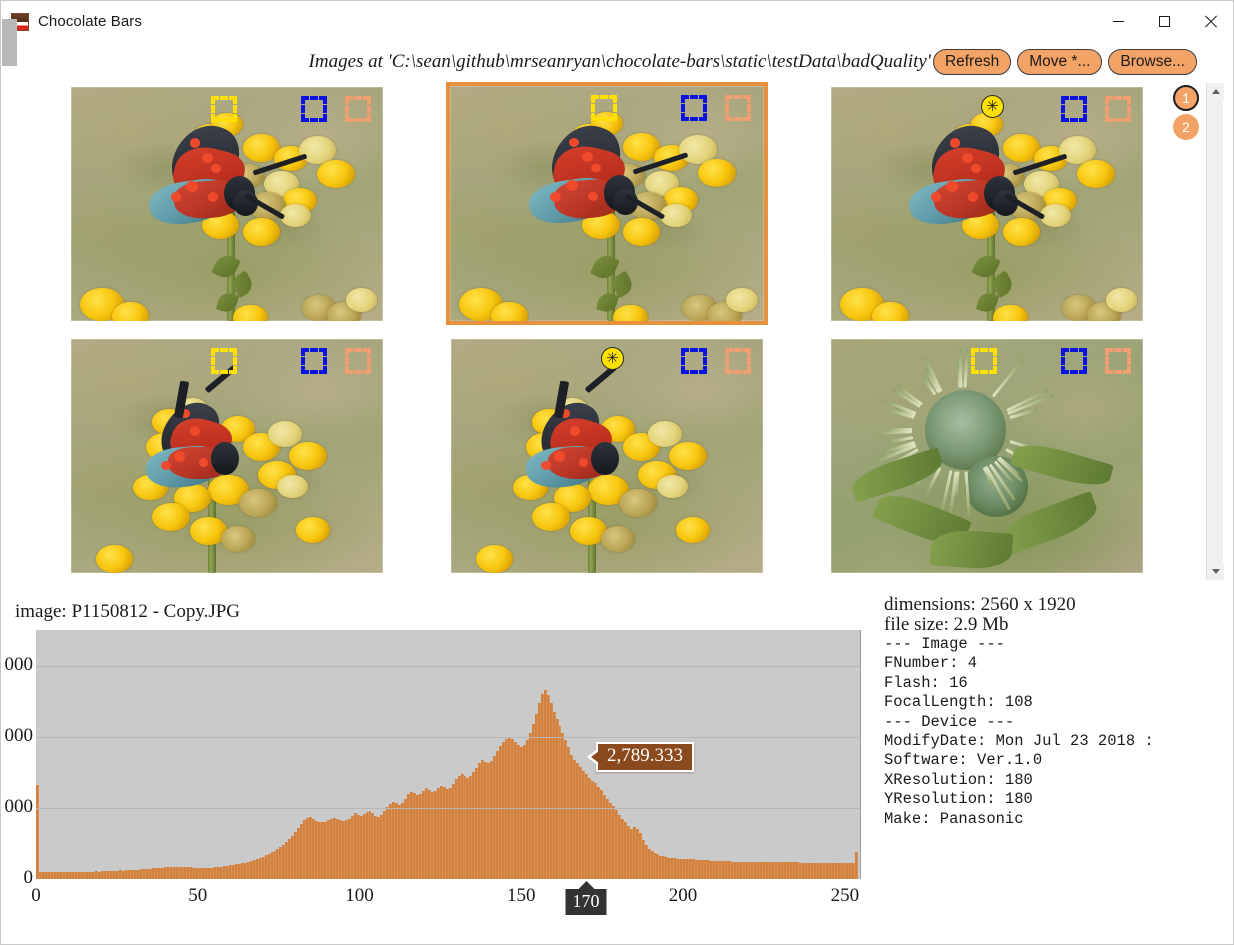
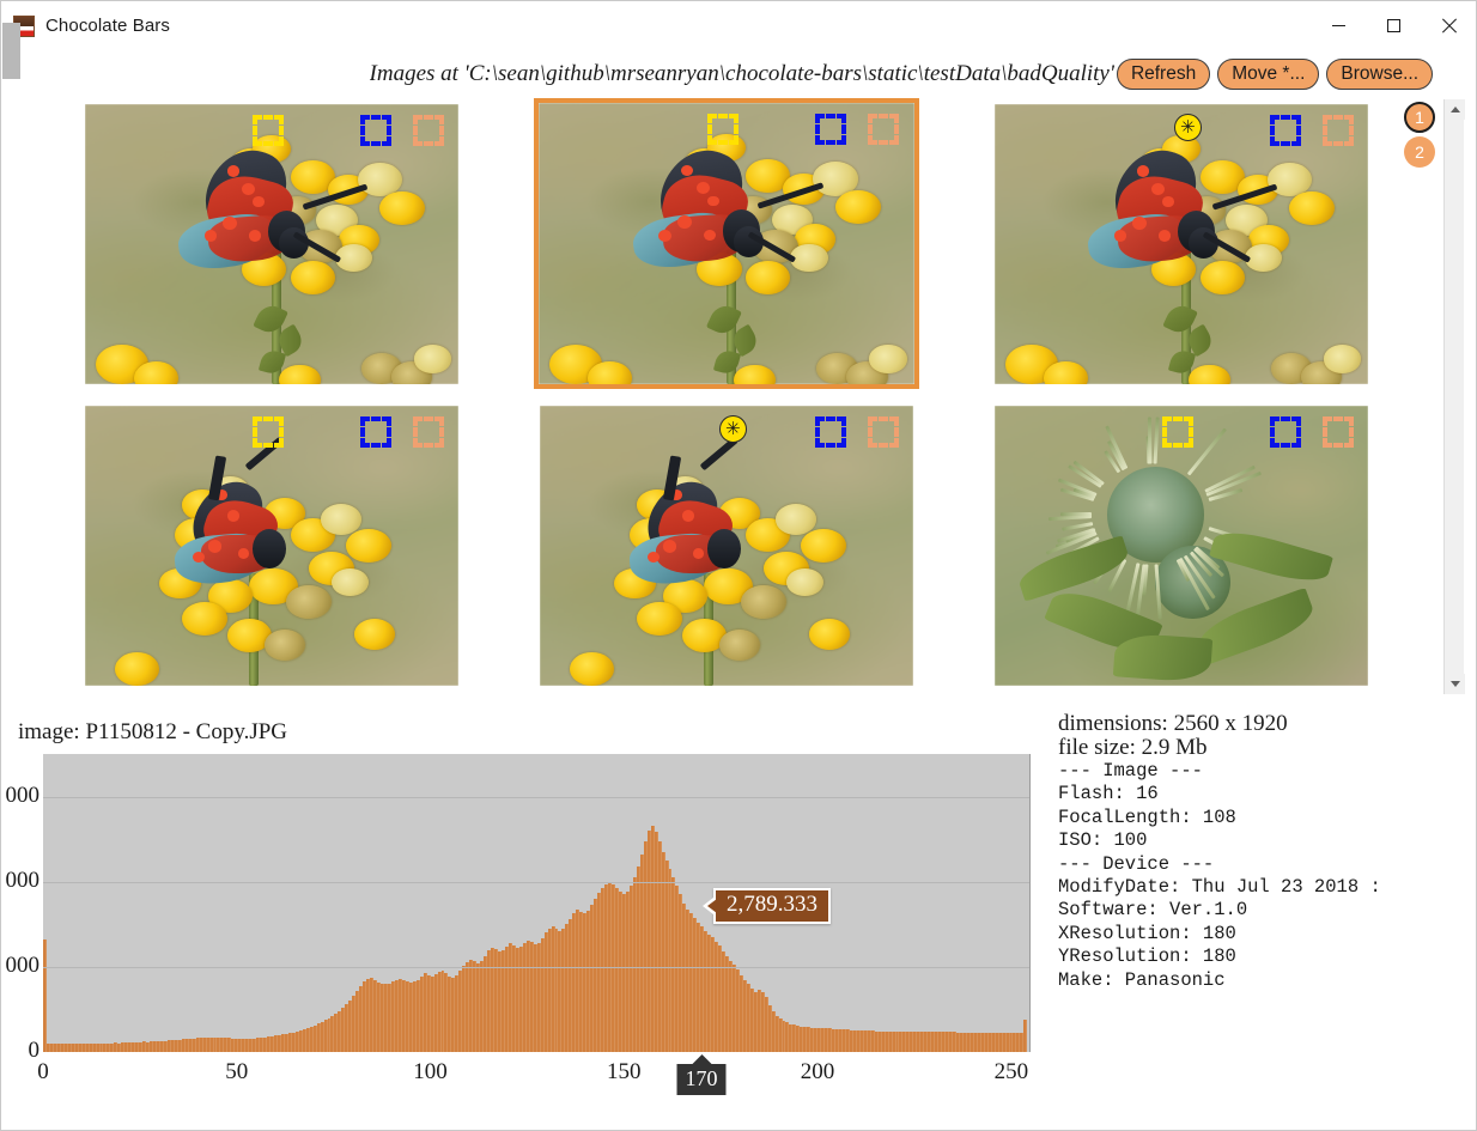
  Chocolate Bars
  Images at 'C:\sean\github\mrseanryan\chocolate-bars\static\testData\badQuality'
  Refresh
  Move *...
  Browse...
  ✳
  ✳
  1
  2
  image: P1150812 - Copy.JPG
  0
  000
  000
  000
  0
  50
  100
  150
  200
  250
  2,789.333
  170
  dimensions: 2560 x 1920
  file size: 2.9 Mb
  --- Image ---
- FNumber: 4
  Flash: 16
  FocalLength: 108
+ ISO: 100
  --- Device ---
- ModifyDate: Mon Jul 23 2018 :
+ ModifyDate: Thu Jul 23 2018 :
  Software: Ver.1.0
  XResolution: 180
  YResolution: 180
  Make: Panasonic
